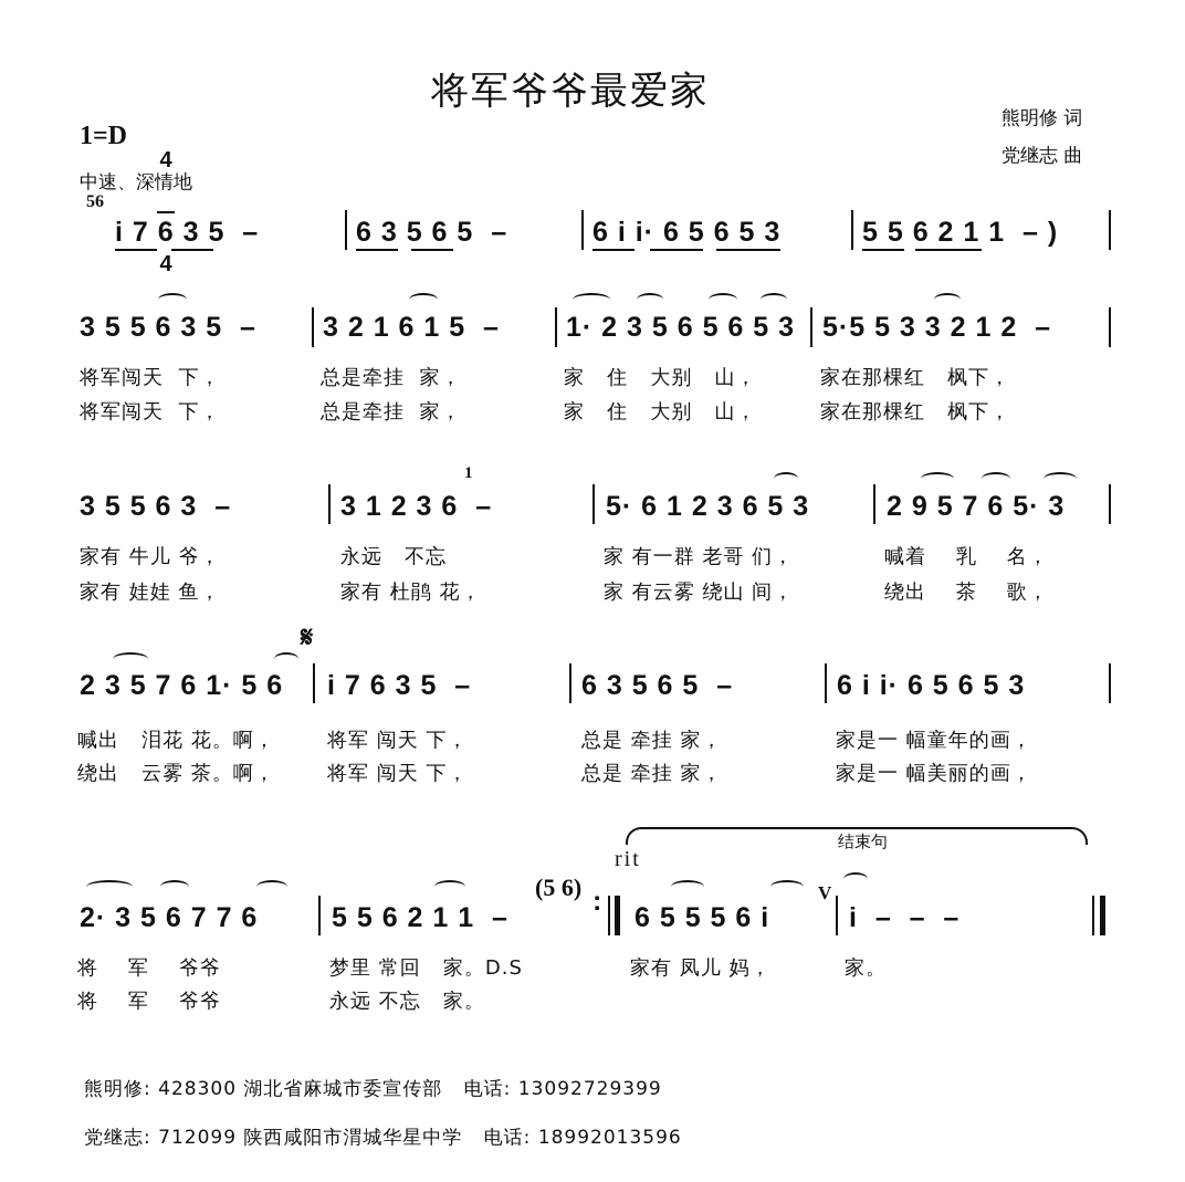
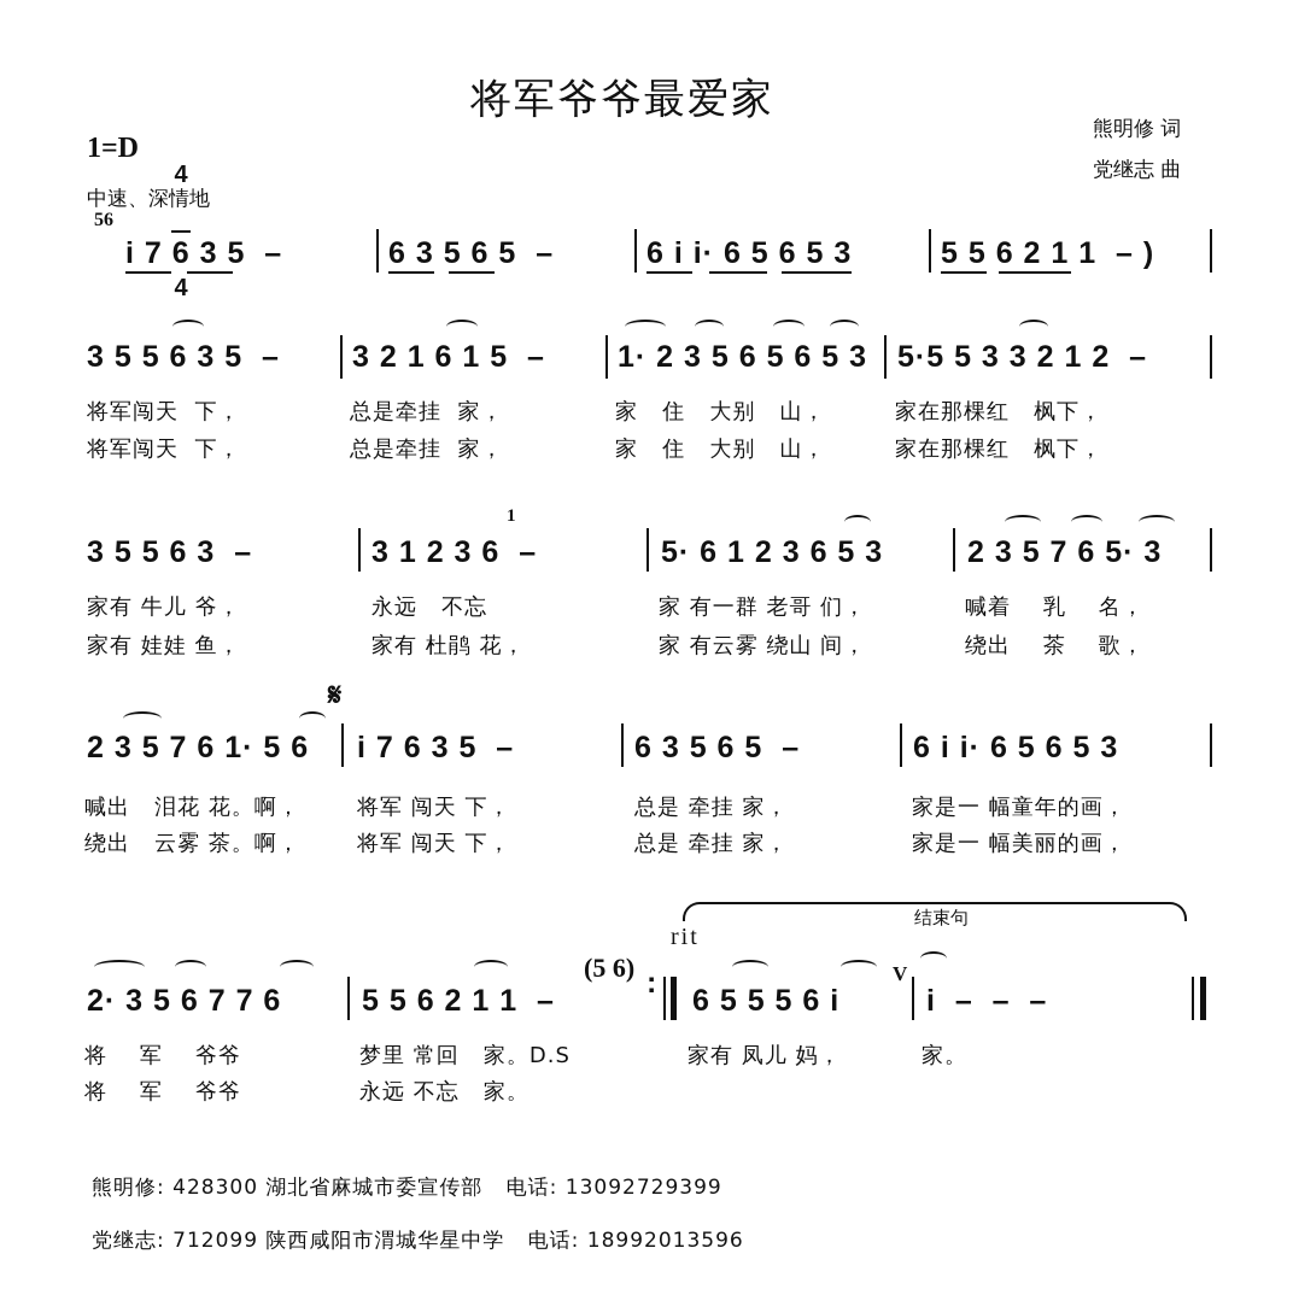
  将军爷爷最爱家
  1=D
  4
  4
  中速、深情地
  熊明修 词
  党继志 曲
  56
  i 7 6 3 5 –
  6 3 5 6 5 –
  6 i i· 6 5 6 5 3
  5 5 6 2 1 1 – )
  3 5 5 6 3 5 –
  3 2 1 6 1 5 –
  1· 2 3 5 6 5 6 5 3
  5·5 5 3 3 2 1 2 –
  将军闯天 下，
  总是牵挂 家，
  家 住 大别 山，
  家在那棵红 枫下，
  将军闯天 下，
  总是牵挂 家，
  家 住 大别 山，
  家在那棵红 枫下，
  1
  3 5 5 6 3 –
  3 1 2 3 6 –
  5· 6 1 2 3 6 5 3
- 2 9 5 7 6 5· 3
+ 2 3 5 7 6 5· 3
  家有 牛儿 爷，
  永远 不忘
  家 有一群 老哥 们，
  喊着 乳 名，
  家有 娃娃 鱼，
  家有 杜鹃 花，
  家 有云雾 绕山 间，
  绕出 茶 歌，
  𝄋
  2 3 5 7 6 1· 5 6
  i 7 6 3 5 –
  6 3 5 6 5 –
  6 i i· 6 5 6 5 3
  喊出 泪花 花。啊，
  将军 闯天 下，
  总是 牵挂 家，
  家是一 幅童年的画，
  绕出 云雾 茶。啊，
  将军 闯天 下，
  总是 牵挂 家，
  家是一 幅美丽的画，
  结束句
  rit
  (5 6)
  2· 3 5 6 7 7 6
  5 5 6 2 1 1 –
  :
  6 5 5 5 6 i
  V
  i – – –
  将 军 爷爷
  梦里 常回 家。D.S
  家有 凤儿 妈，
  家。
  将 军 爷爷
  永远 不忘 家。
  熊明修: 428300 湖北省麻城市委宣传部 电话: 13092729399
  党继志: 712099 陕西咸阳市渭城华星中学 电话: 18992013596
